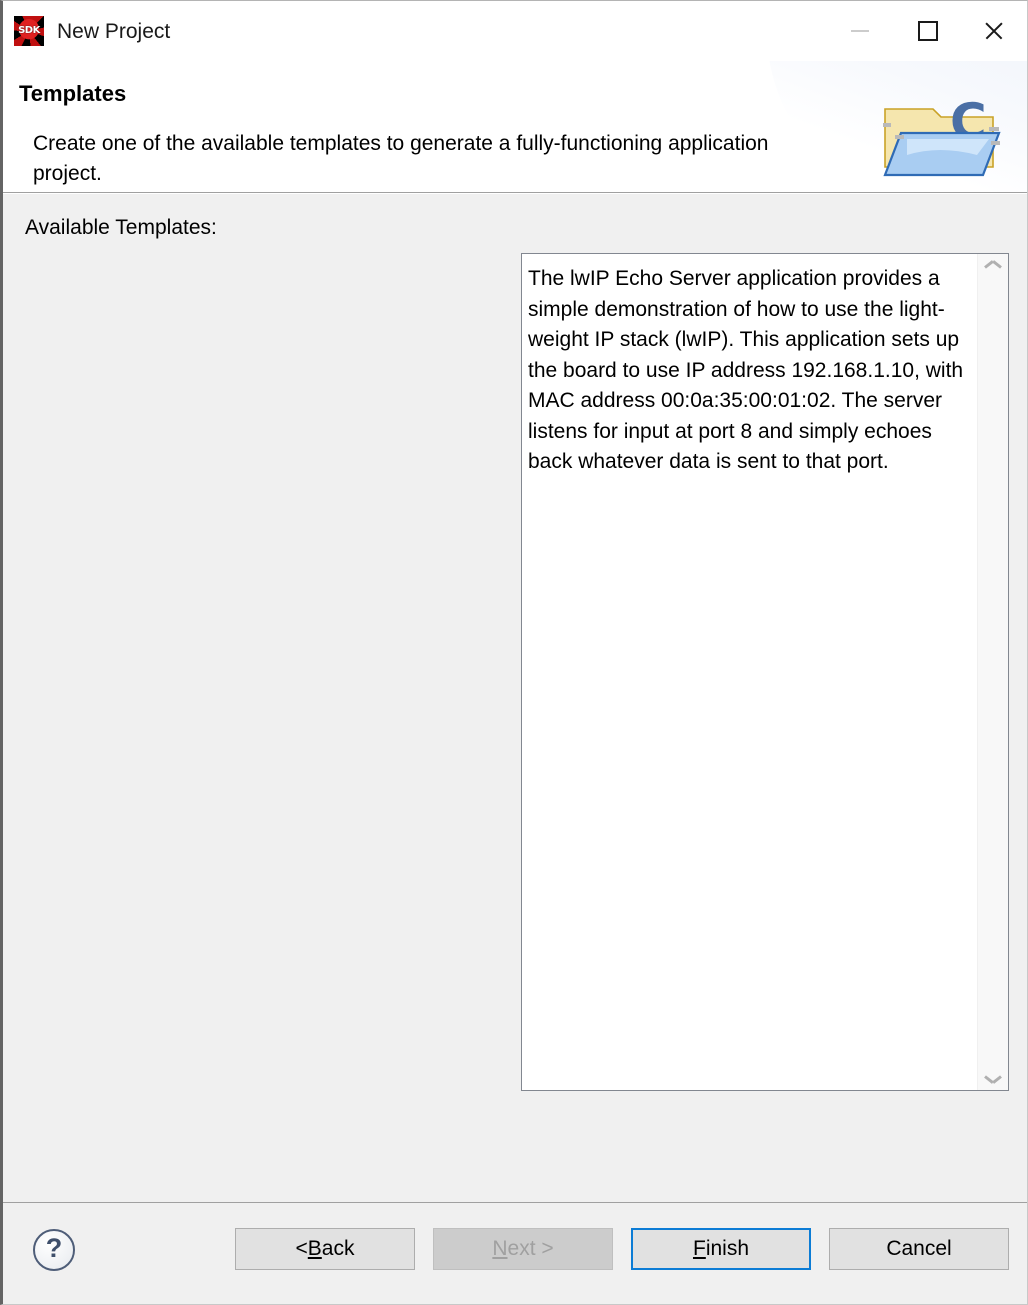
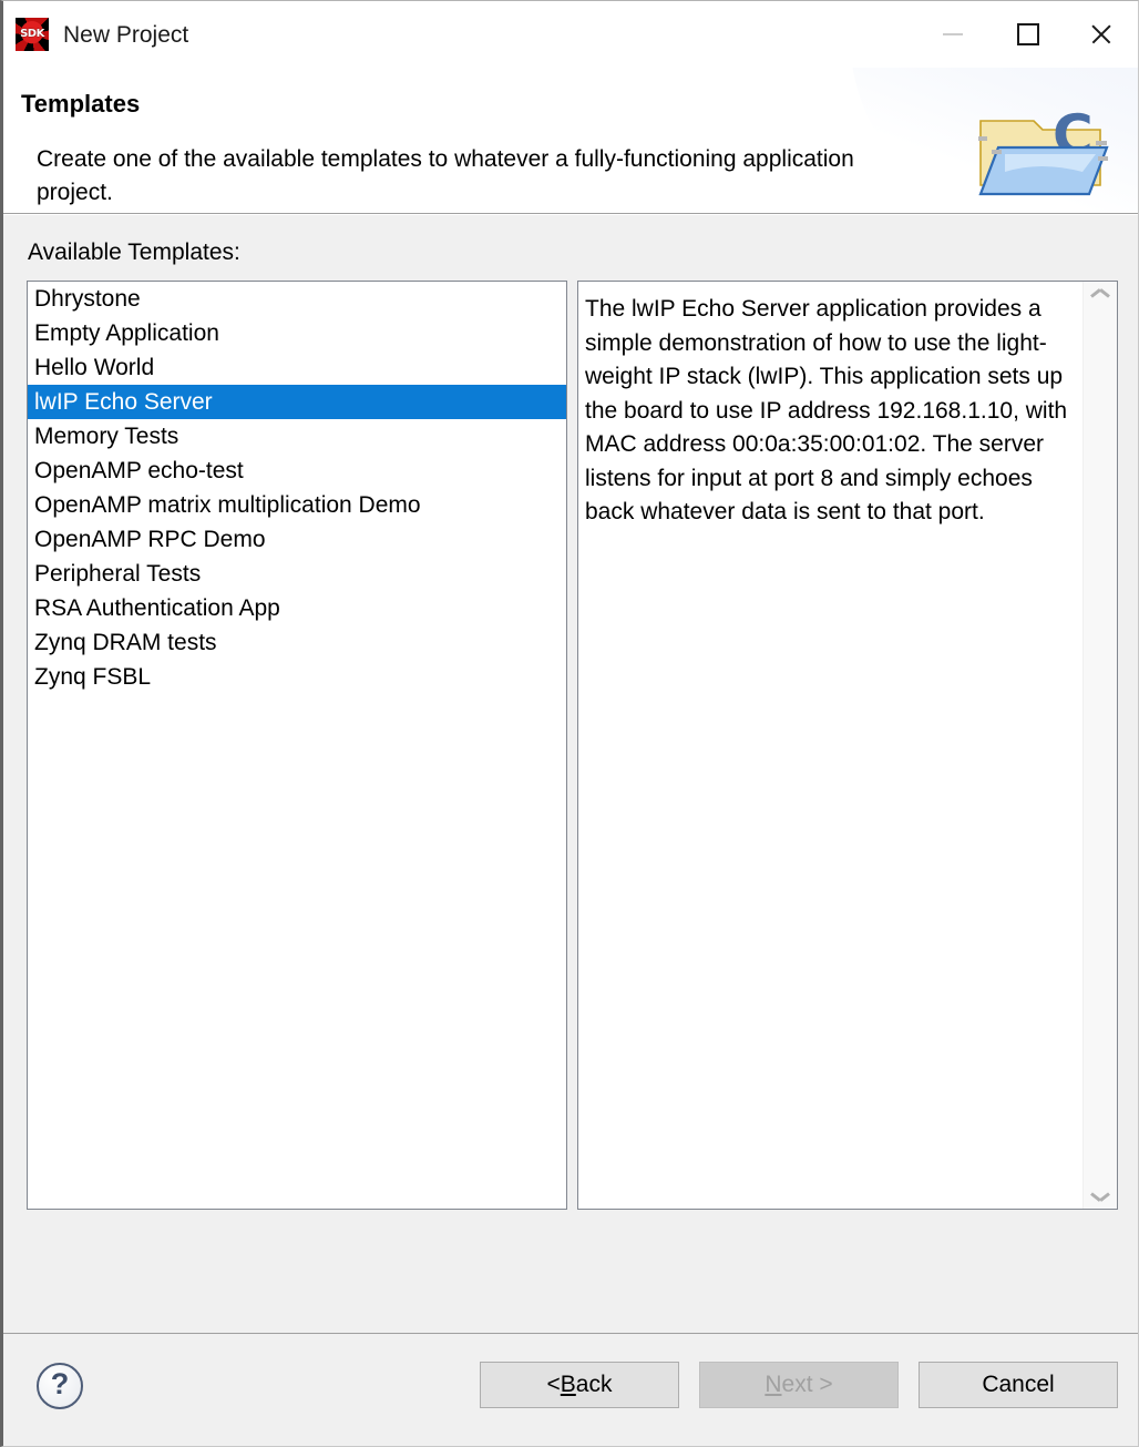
  SDK
  New Project
  Templates
- Create one of the available templates to generate a fully-functioning application project.
+ Create one of the available templates to whatever a fully-functioning application project.
  C
  Available Templates:
+ Dhrystone
+ Empty Application
+ Hello World
+ lwIP Echo Server
+ Memory Tests
+ OpenAMP echo-test
+ OpenAMP matrix multiplication Demo
+ OpenAMP RPC Demo
+ Peripheral Tests
+ RSA Authentication App
+ Zynq DRAM tests
+ Zynq FSBL
  The lwIP Echo Server application provides a simple demonstration of how to use the light-weight IP stack (lwIP). This application sets up the board to use IP address 192.168.1.10, with MAC address 00:0a:35:00:01:02. The server listens for input at port 8 and simply echoes back whatever data is sent to that port.
  ?
  <
  B
  ack
  N
  ext >
- F
- inish
  Cancel
